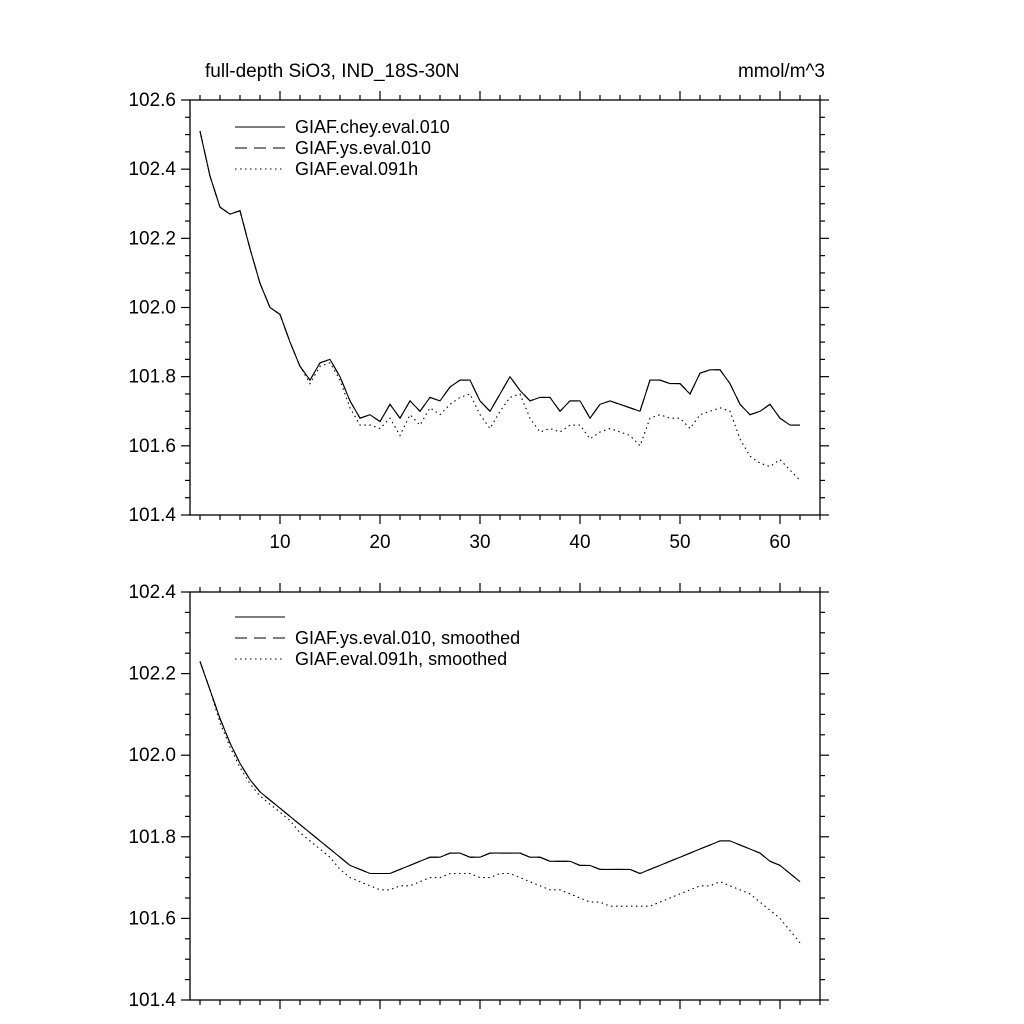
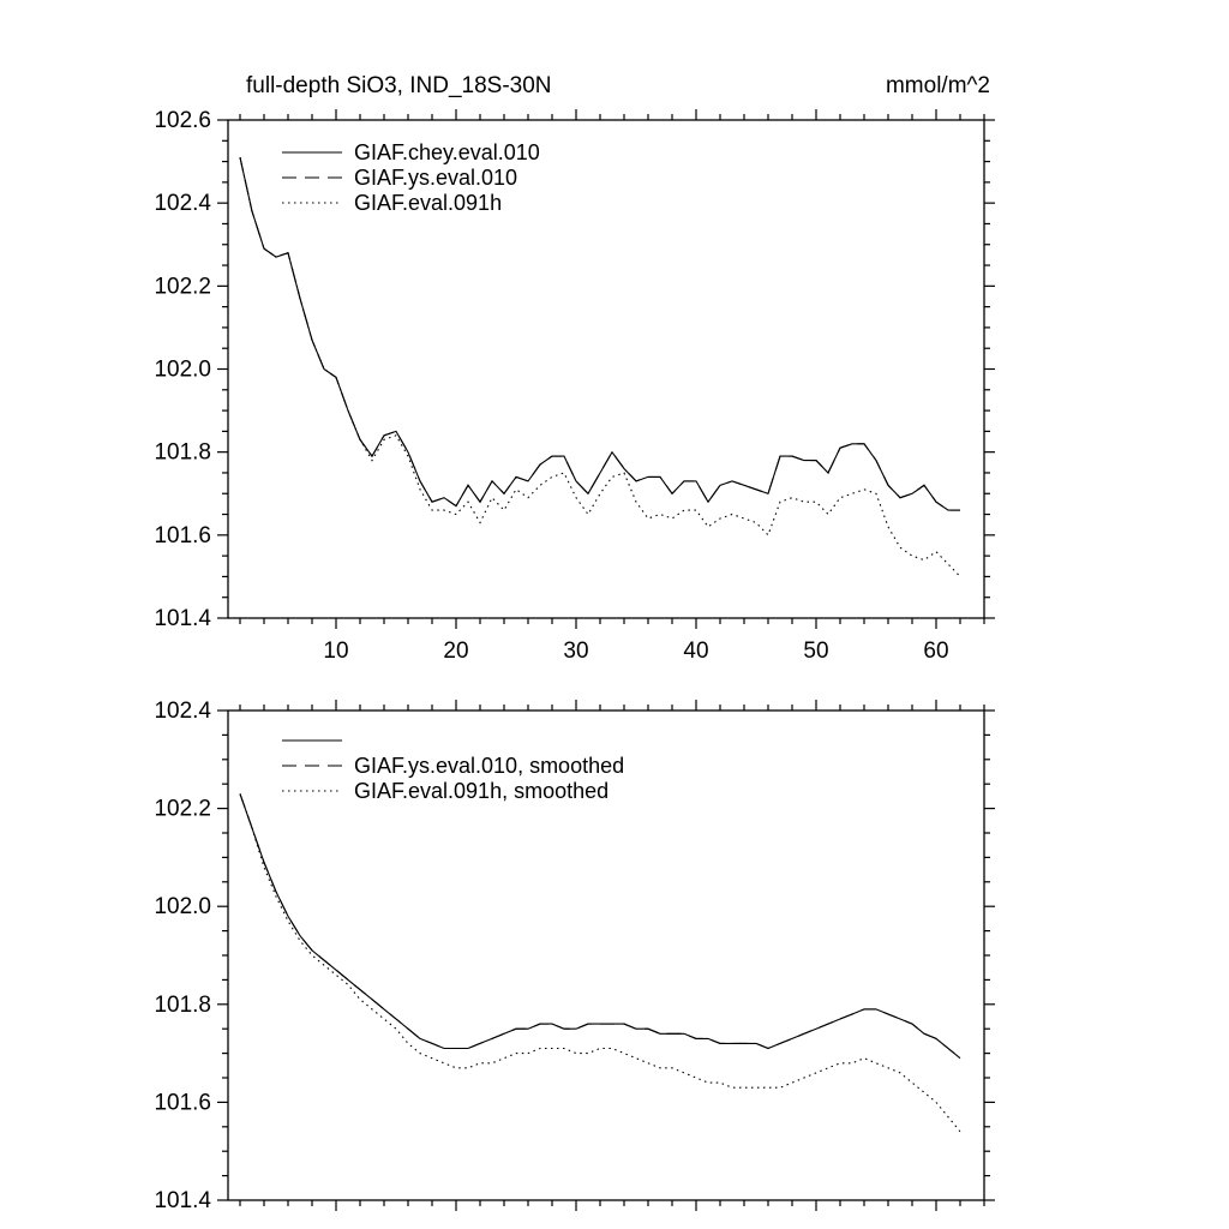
  full-depth SiO3, IND_18S-30N
- mmol/m^3
+ mmol/m^2
  10
  20
  30
  40
  50
  60
  101.4
  101.6
  101.8
  102.0
  102.2
  102.4
  102.6
  GIAF.chey.eval.010
  GIAF.ys.eval.010
  GIAF.eval.091h
  101.4
  101.6
  101.8
  102.0
  102.2
  102.4
  GIAF.ys.eval.010, smoothed
  GIAF.eval.091h, smoothed
